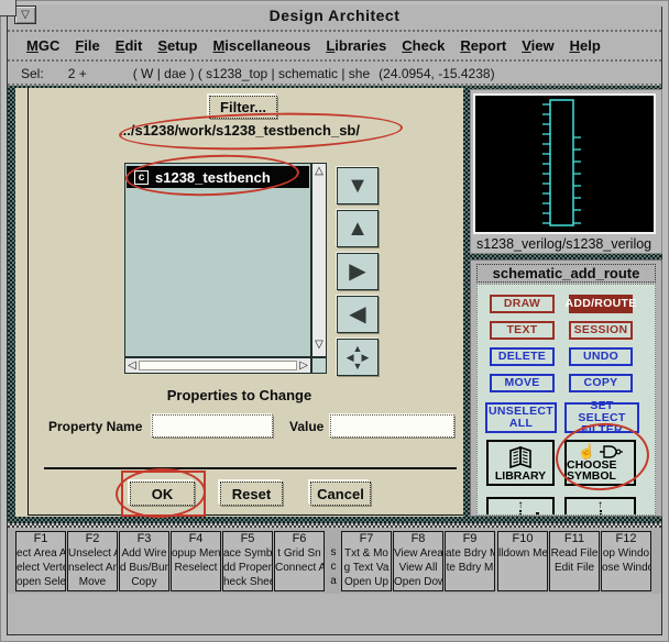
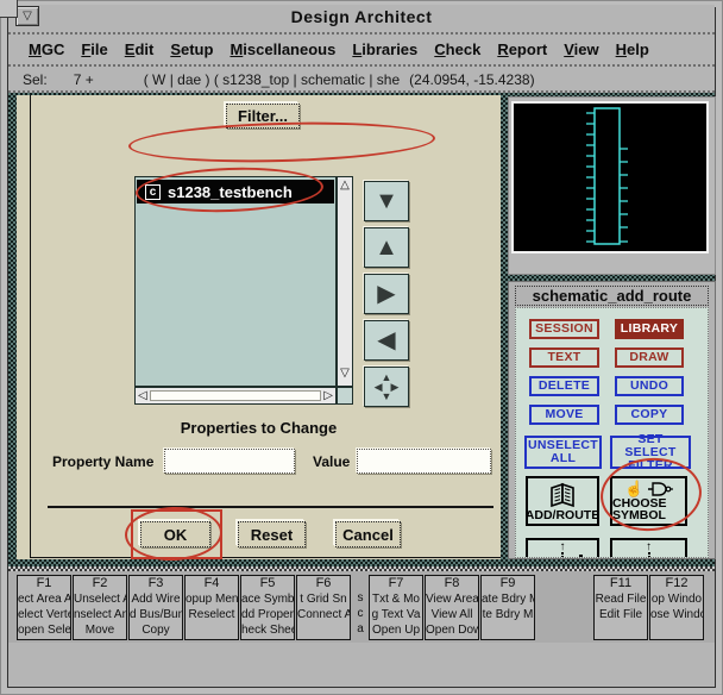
  ▽
  Design Architect
  MGC
  File
  Edit
  Setup
  Miscellaneous
  Libraries
  Check
  Report
  View
  Help
  Sel:
- 2 +
+ 7 +
  ( W | dae ) ( s1238_top | schematic | she
  (24.0954, -15.4238)
  Filter...
- .../s1238/work/s1238_testbench_sb/
  c
  s1238_testbench
  △
  ▽
  ◁
  ▷
  ▼
  ▲
  ▶
  ◀
  ▲
  ◀
  ▶
  ▼
  Properties to Change
  Property Name
  Value
  OK
  Reset
  Cancel
- s1238_verilog/s1238_verilog
  schematic_add_route
- DRAW
+ SESSION
- ADD/ROUTE
+ LIBRARY
  TEXT
- SESSION
+ DRAW
  DELETE
  UNDO
  MOVE
  COPY
  UNSELECT ALL
  SET SELECT FILTER
- LIBRARY
+ ADD/ROUTE
  ☝
  CHOOSE SYMBOL
  ↑
  ↑
  F1
  ect Area A
  elect Vert
  open Sele
  F2
  Unselect
  nselect An
  Move
  F3
  Add Wire
  d Bus/Bun
  Copy
  F4
  opup Men
  Reselect
  F5
  ace Symb
  dd Proper
  heck She
  F6
  t Grid Sn
  Connect A
  s
  c
  a
  F7
  Txt & Mo
  g Text Va
  Open Up
  F8
  View Area
  View All
  Open Dow
  F9
  ate Bdry
  te Bdry M
- F10
- lldown Me
  F11
  Read File
  Edit File
  F12
  op Windo
  ose Wind
